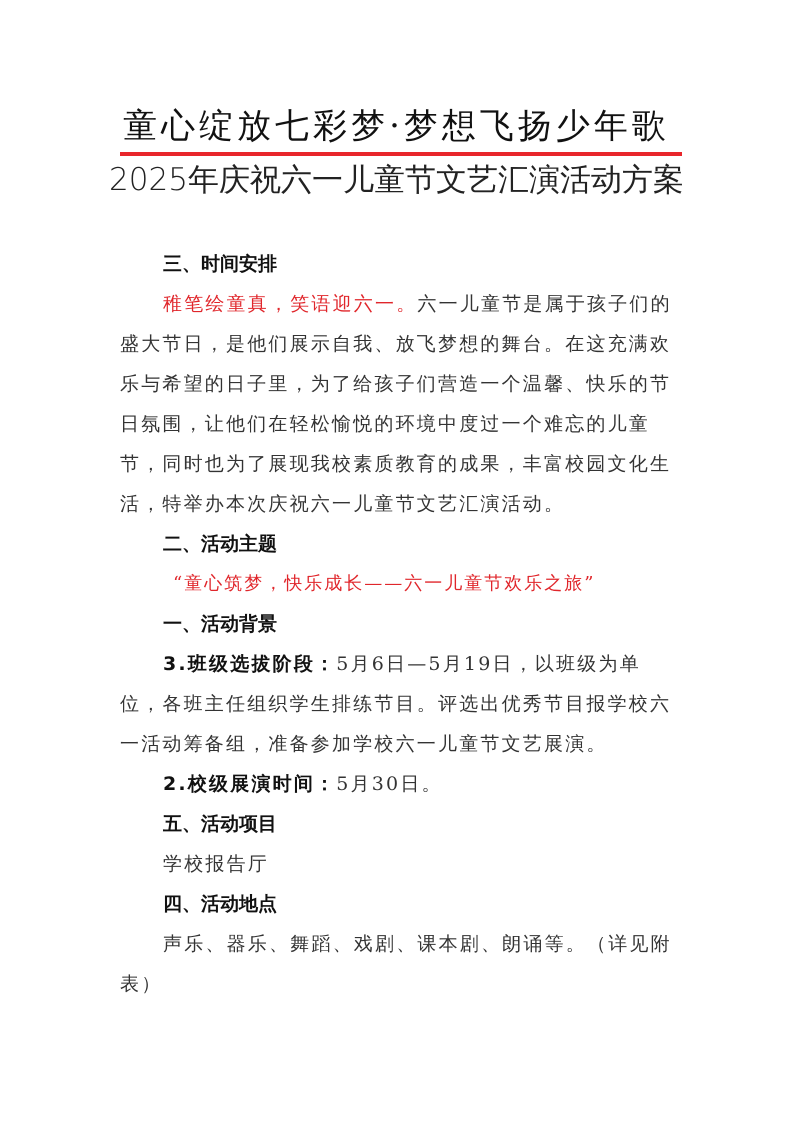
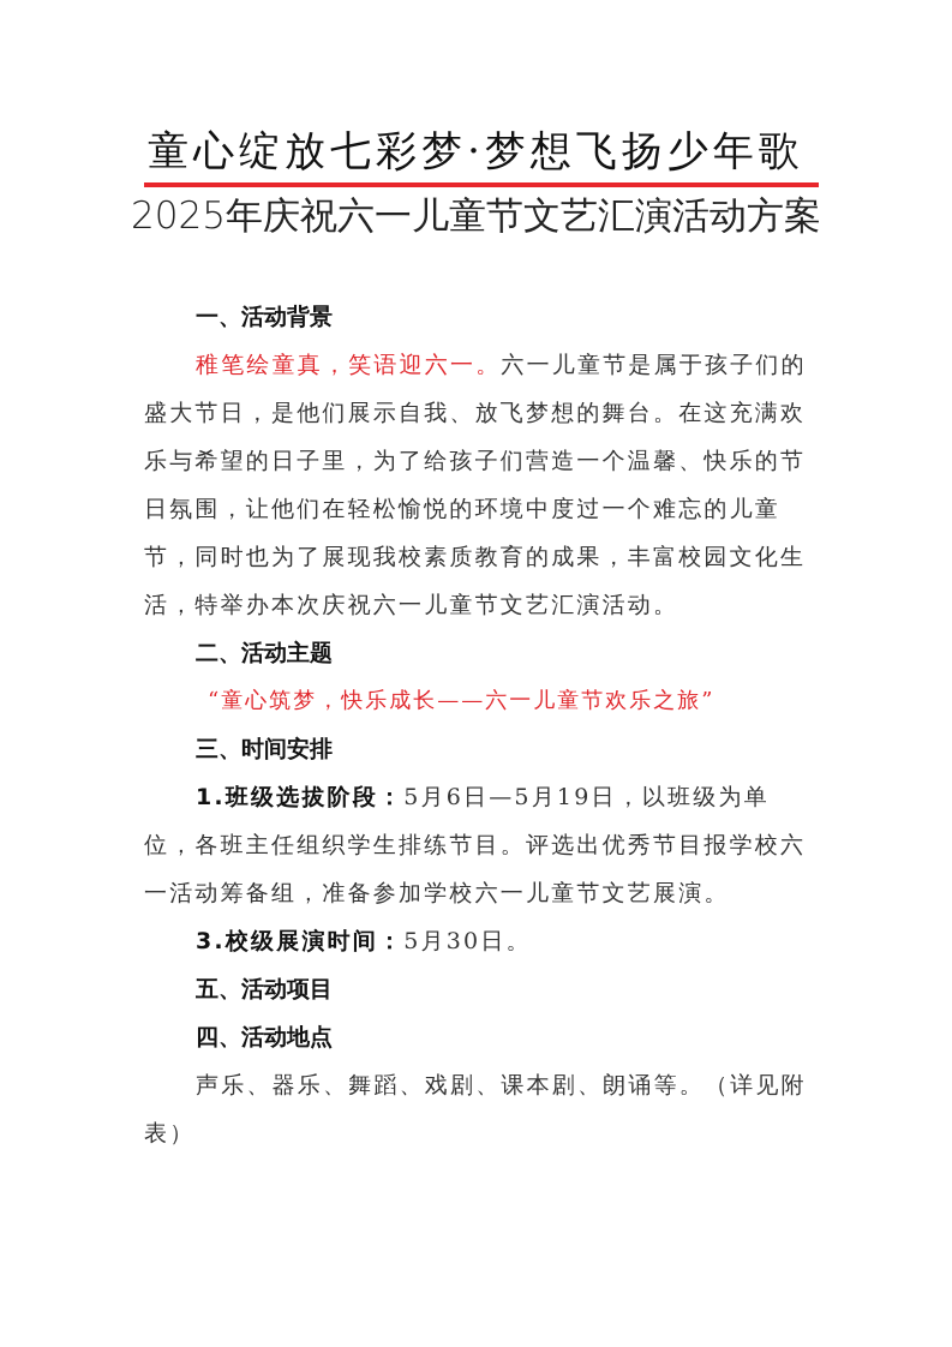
  童心绽放七彩梦·梦想飞扬少年歌
  2025年庆祝六一儿童节文艺汇演活动方案
- 三、时间安排
+ 一、活动背景
  稚笔绘童真，笑语迎六一。六一儿童节是属于孩子们的盛大节日，是他们展示自我、放飞梦想的舞台。在这充满欢乐与希望的日子里，为了给孩子们营造一个温馨、快乐的节日氛围，让他们在轻松愉悦的环境中度过一个难忘的儿童节，同时也为了展现我校素质教育的成果，丰富校园文化生活，特举办本次庆祝六一儿童节文艺汇演活动。
  二、活动主题
  “童心筑梦，快乐成长——六一儿童节欢乐之旅”
- 一、活动背景
+ 三、时间安排
- 3.班级选拔阶段：5月6日—5月19日，以班级为单位，各班主任组织学生排练节目。评选出优秀节目报学校六一活动筹备组，准备参加学校六一儿童节文艺展演。
+ 1.班级选拔阶段：5月6日—5月19日，以班级为单位，各班主任组织学生排练节目。评选出优秀节目报学校六一活动筹备组，准备参加学校六一儿童节文艺展演。
- 2.校级展演时间：5月30日。
+ 3.校级展演时间：5月30日。
  五、活动项目
- 学校报告厅
  四、活动地点
  声乐、器乐、舞蹈、戏剧、课本剧、朗诵等。（详见附表）
